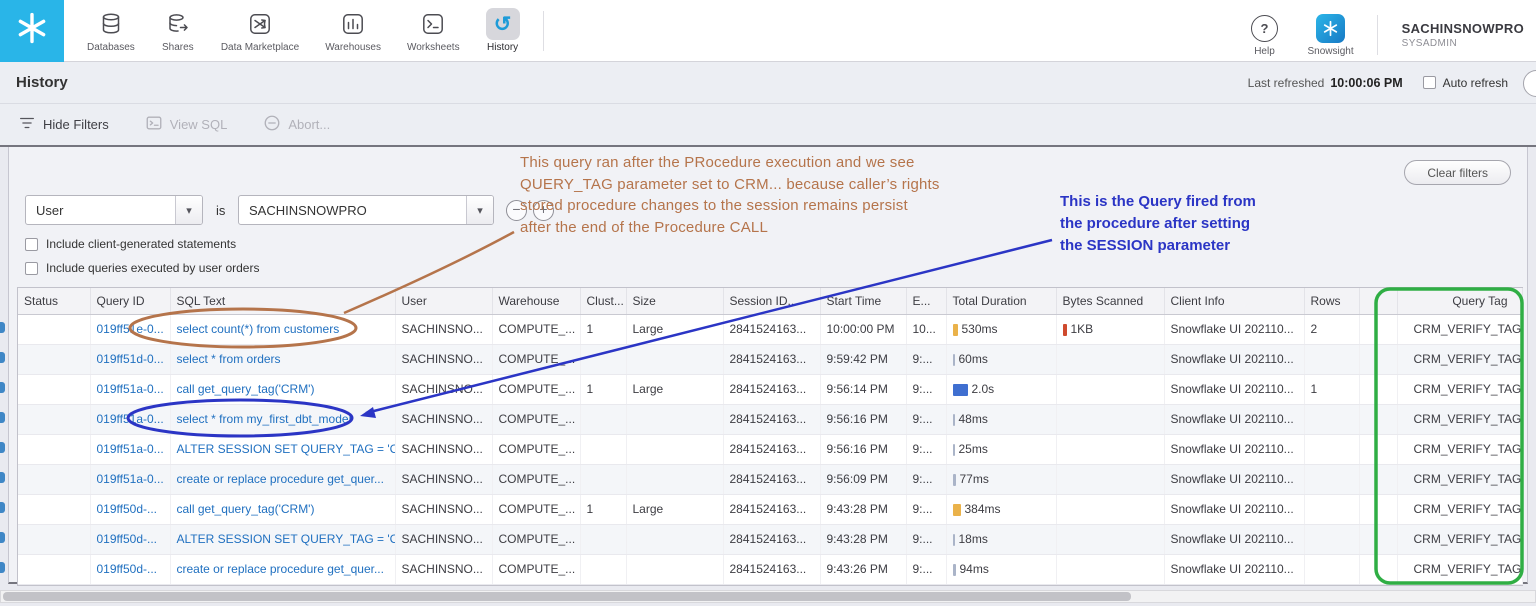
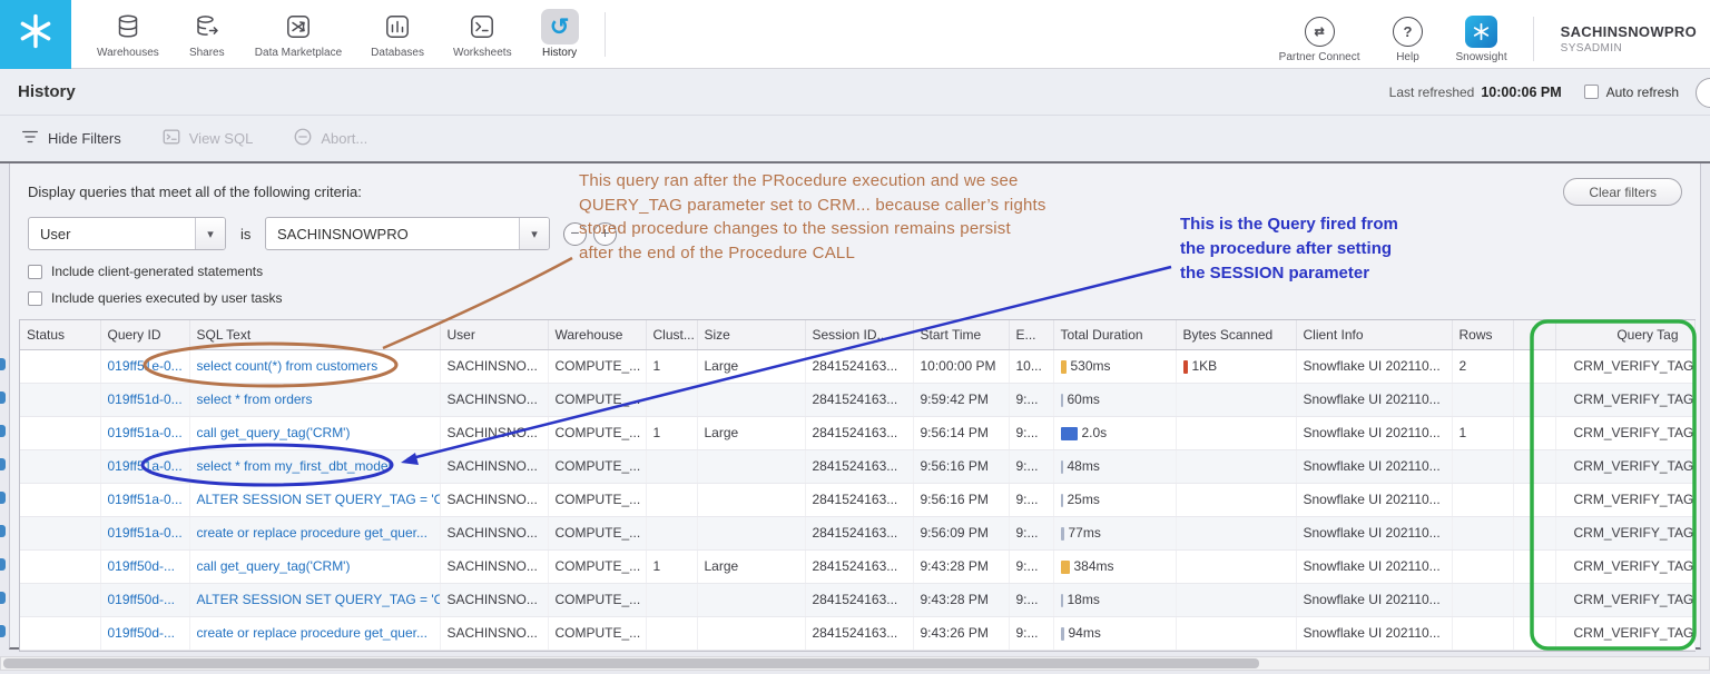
- Databases
+ Warehouses
  Shares
  Data Marketplace
- Warehouses
+ Databases
  Worksheets
  ↺
  History
+ ⇄
+ Partner Connect
  ?
  Help
  Snowsight
  SACHINSNOWPRO
  SYSADMIN
  History
  Last refreshed
  10:00:06 PM
  Auto refresh
  Hide Filters
  View SQL
  Abort...
+ Display queries that meet all of the following criteria:
  Clear filters
  User
  ▾
  is
  SACHINSNOWPRO
  ▾
  −
  +
  Include client-generated statements
- Include queries executed by user orders
+ Include queries executed by user tasks
  Status	Query ID	SQL Text	User	Warehouse	Clust...	Size	Session ID...	Start Time	E...	Total Duration	Bytes Scanned	Client Info	Rows		Query Tag
  	019ff51e-0...	select count(*) from customers	SACHINSNO...	COMPUTE_...	1	Large	2841524163...	10:00:00 PM	10...	530ms	1KB	Snowflake UI 202110...	2		CRM_VERIFY_TAG
  	019ff51d-0...	select * from orders	SACHINSNO...	COMPUTE_...			2841524163...	9:59:42 PM	9:...	60ms		Snowflake UI 202110...			CRM_VERIFY_TAG
  	019ff51a-0...	call get_query_tag('CRM')	SACHINSO...	COMPUTE_...	1	Large	2841524163...	9:56:14 PM	9:...	2.0s		Snowflake UI 202110...	1		CRM_VERIFY_TAG
  	019ff51a-0...	select * from my_first_dbt_model	SACHINSNO...	COMPUTE_...			2841524163...	9:56:16 PM	9:...	48ms		Snowflake UI 202110...			CRM_VERIFY_TAG
  	019ff51a-0...	ALTER SESSION SET QUERY_TAG = 'C	SACHINSNO...	COMPUTE_...			2841524163...	9:56:16 PM	9:...	25ms		Snowflake UI 202110...			CRM_VERIFY_TAG
  	019ff51a-0...	create or replace procedure get_quer...	SACHINSNO...	COMPUTE_...			2841524163...	9:56:09 PM	9:...	77ms		Snowflake UI 202110...			CRM_VERIFY_TAG
  	019ff50d-...	call get_query_tag('CRM')	SACHINSNO...	COMPUTE_...	1	Large	2841524163...	9:43:28 PM	9:...	384ms		Snowflake UI 202110...			CRM_VERIFY_TAG
  	019ff50d-...	ALTER SESSION SET QUERY_TAG = 'C	SACHINSNO...	COMPUTE_...			2841524163...	9:43:28 PM	9:...	18ms		Snowflake UI 202110...			CRM_VERIFY_TAG
  	019ff50d-...	create or replace procedure get_quer...	SACHINSNO...	COMPUTE_...			2841524163...	9:43:26 PM	9:...	94ms		Snowflake UI 202110...			CRM_VERIFY_TAG
  This query ran after the PRocedure execution and we see
  QUERY_TAG parameter set to CRM... because caller’s rights
  stored procedure changes to the session remains persist
  after the end of the Procedure CALL
  This is the Query fired from
  the procedure after setting
  the SESSION parameter
